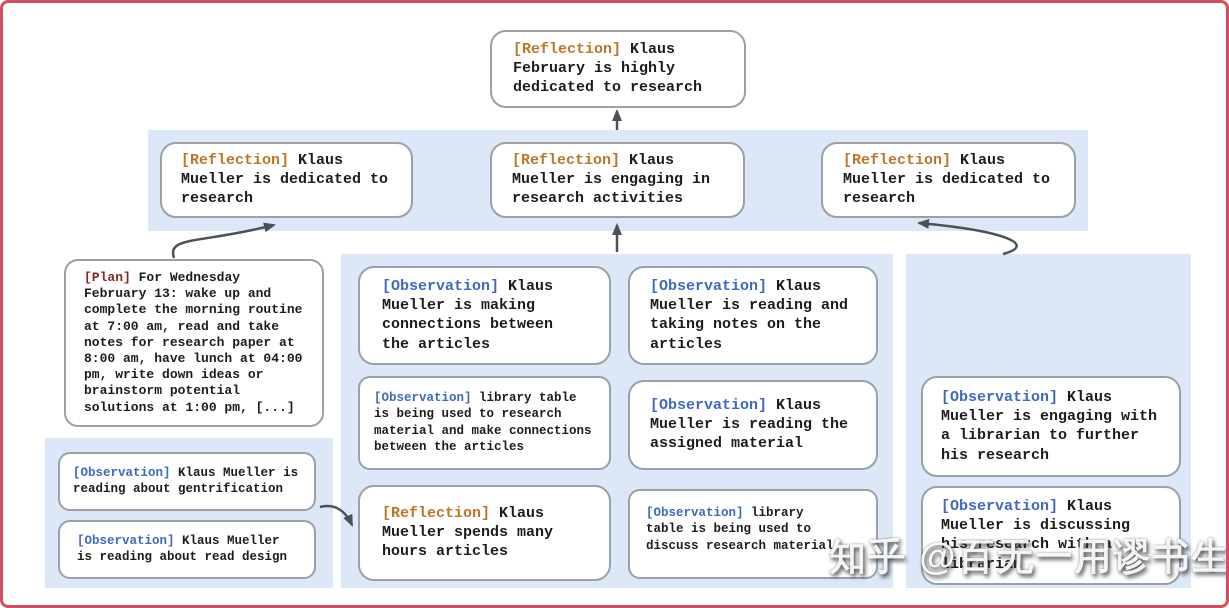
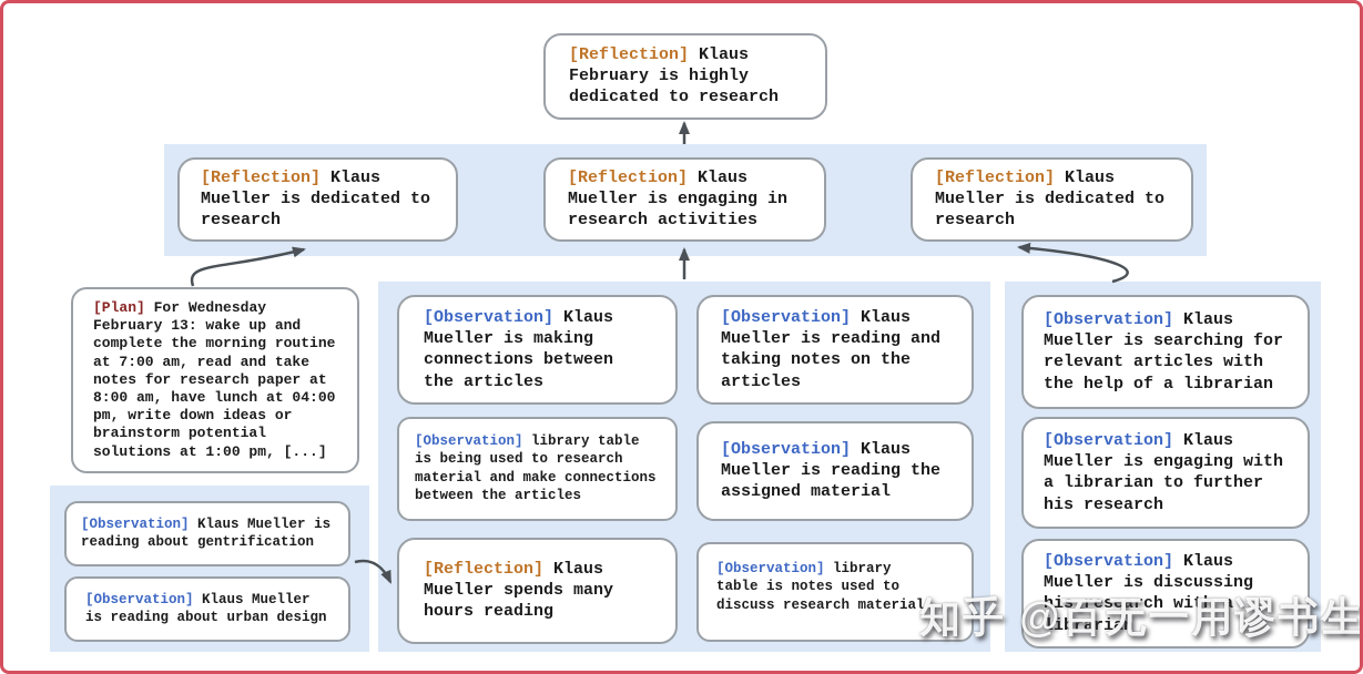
  [Reflection] Klaus February is highly dedicated to research
  [Reflection] Klaus Mueller is dedicated to research
  [Reflection] Klaus Mueller is engaging in research activities
  [Reflection] Klaus Mueller is dedicated to research
  [Plan] For Wednesday February 13: wake up and complete the morning routine at 7:00 am, read and take notes for research paper at 8:00 am, have lunch at 04:00 pm, write down ideas or brainstorm potential solutions at 1:00 pm, [...]
  [Observation] Klaus Mueller is reading about gentrification
- [Observation] Klaus Mueller is reading about read design
+ [Observation] Klaus Mueller is reading about urban design
  [Observation] Klaus Mueller is making connections between the articles
  [Observation] library table is being used to research material and make connections between the articles
- [Reflection] Klaus Mueller spends many hours articles
+ [Reflection] Klaus Mueller spends many hours reading
  [Observation] Klaus Mueller is reading and taking notes on the articles
  [Observation] Klaus Mueller is reading the assigned material
- [Observation] library table is being used to discuss research material
+ [Observation] library table is notes used to discuss research material
+ [Observation] Klaus Mueller is searching for relevant articles with the help of a librarian
  [Observation] Klaus Mueller is engaging with a librarian to further his research
  [Observation] Klaus Mueller is discussing his research with a librarian
  知乎 @百无一用谬书生
